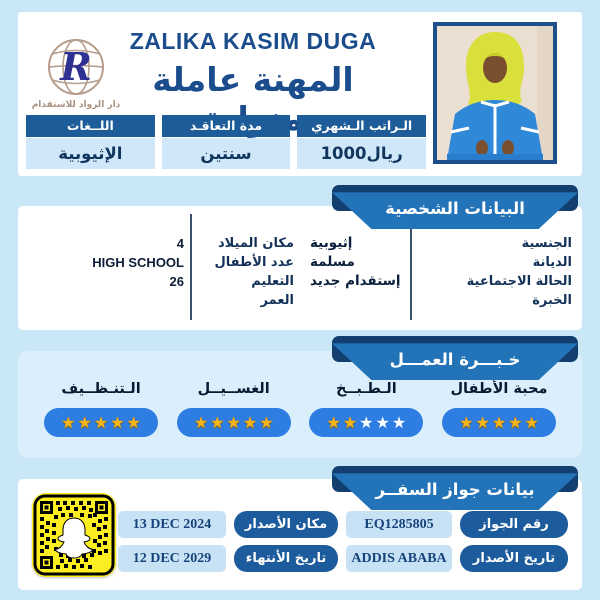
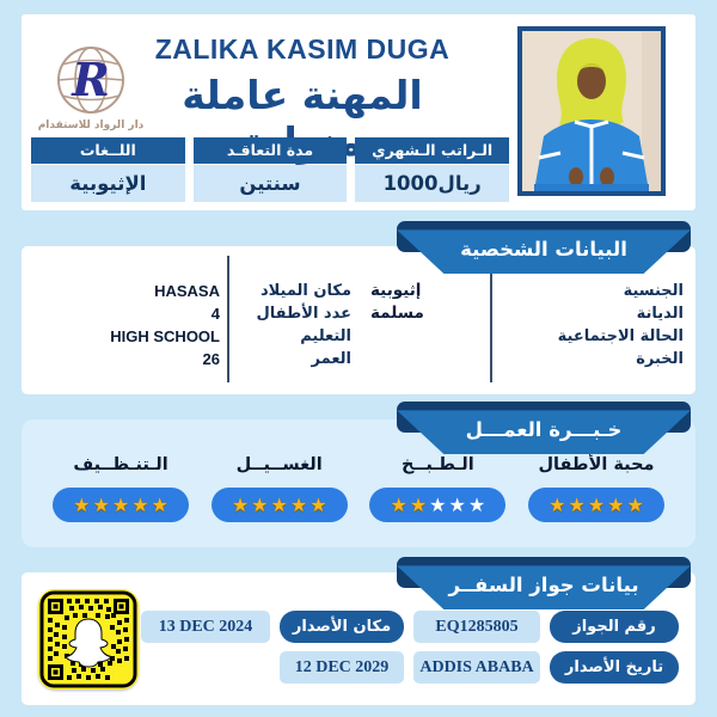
  R
  دار الرواد للاستقدام
  ZALIKA KASIM DUGA
  المهنة عاملة م
  الـراتب الـشهري
  1000ريال
  مدة التعاقـد
  سنتين
  اللــغات
  الإثيوبية
  الجنسية
  الديانة
  الحالة الاجتماعية
  الخبرة
  إثيوبية
  مسلمة
- إستقدام جديد
  مكان الميلاد
  عدد الأطفال
  التعليم
  العمر
+ HASASA
  4
  HIGH SCHOOL
  26
  البيانات الشخصية
  محبة الأطفال
  ★
  ★
  ★
  ★
  ★
  الـطـبــخ
  ★
  ★
  ★
  ★
  ★
  الغســيــل
  ★
  ★
  ★
  ★
  ★
  الـتنـظــيف
  ★
  ★
  ★
  ★
  ★
  خـبـــرة العمـــل
  رقم الجواز
  EQ1285805
  مكان الأصدار
  13 DEC 2024
  تاريخ الأصدار
  ADDIS ABABA
- تاريخ الأنتهاء
  12 DEC 2029
  بيانات جواز السفــر
